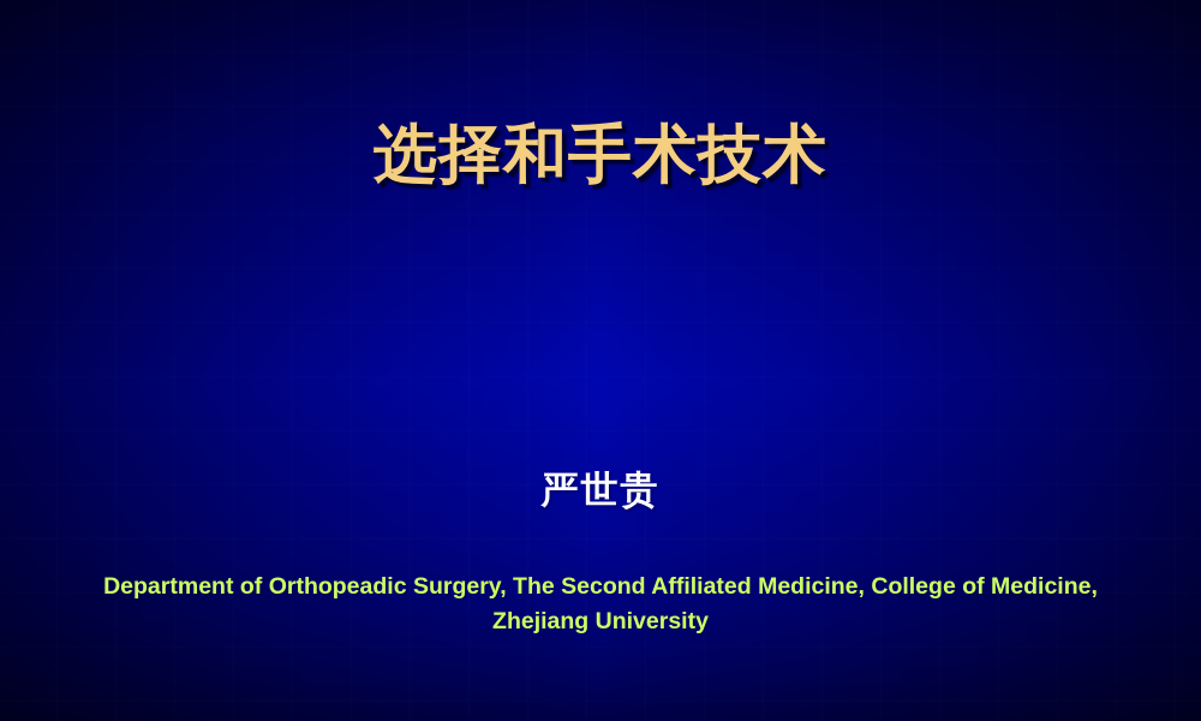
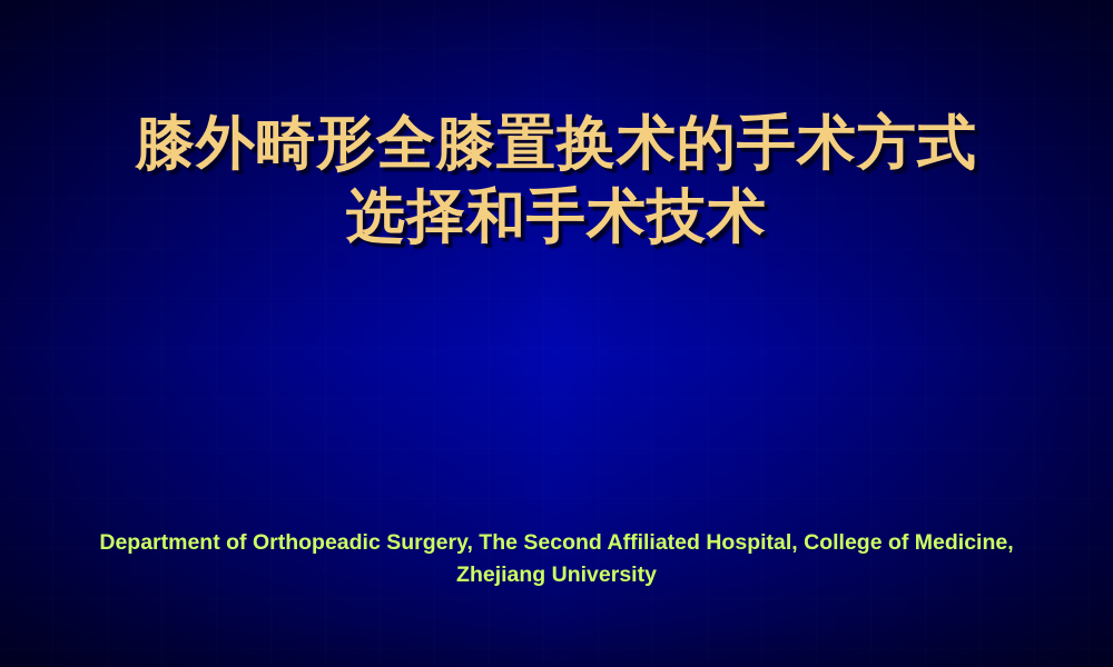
+ 膝外畸形全膝置换术的手术方式
  选择和手术技术
- 严世贵
- Department of Orthopeadic Surgery, The Second Affiliated Medicine, College of Medicine,
+ Department of Orthopeadic Surgery, The Second Affiliated Hospital, College of Medicine,
  Zhejiang University
